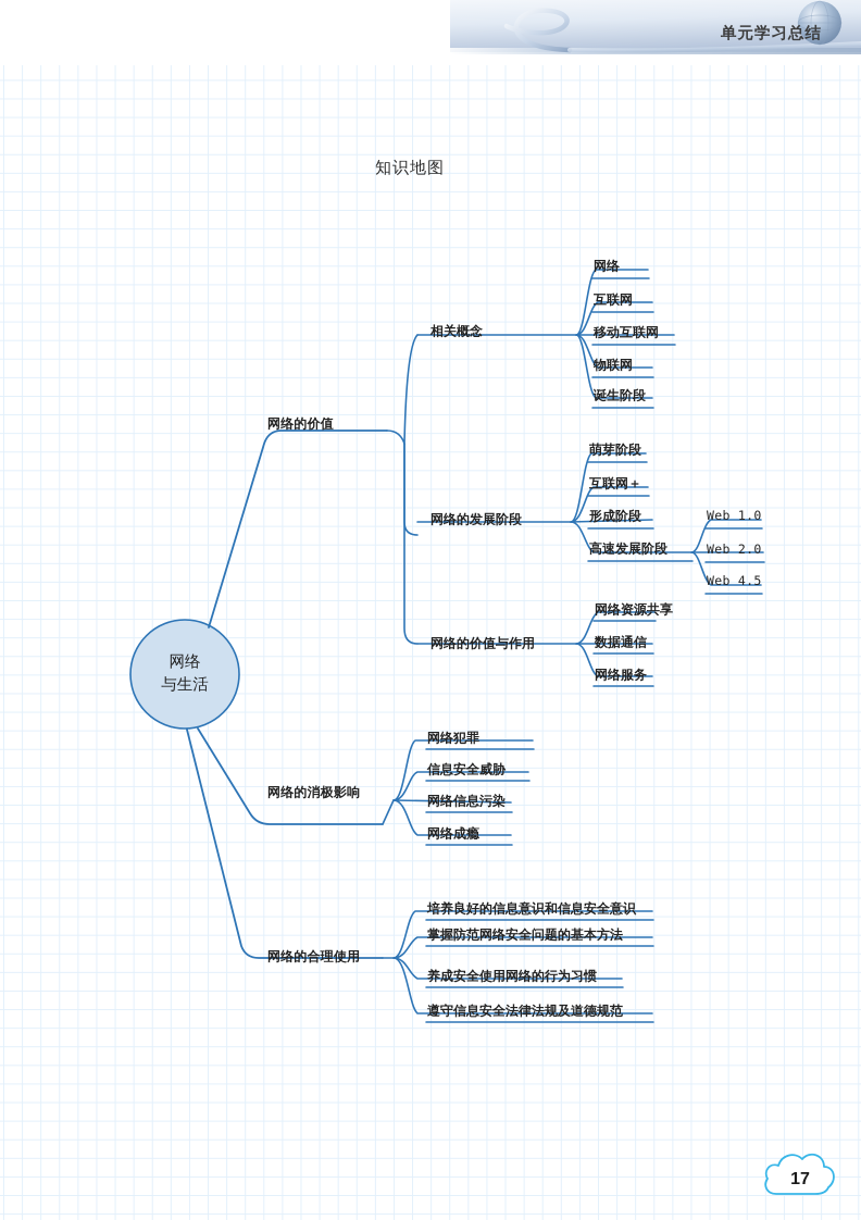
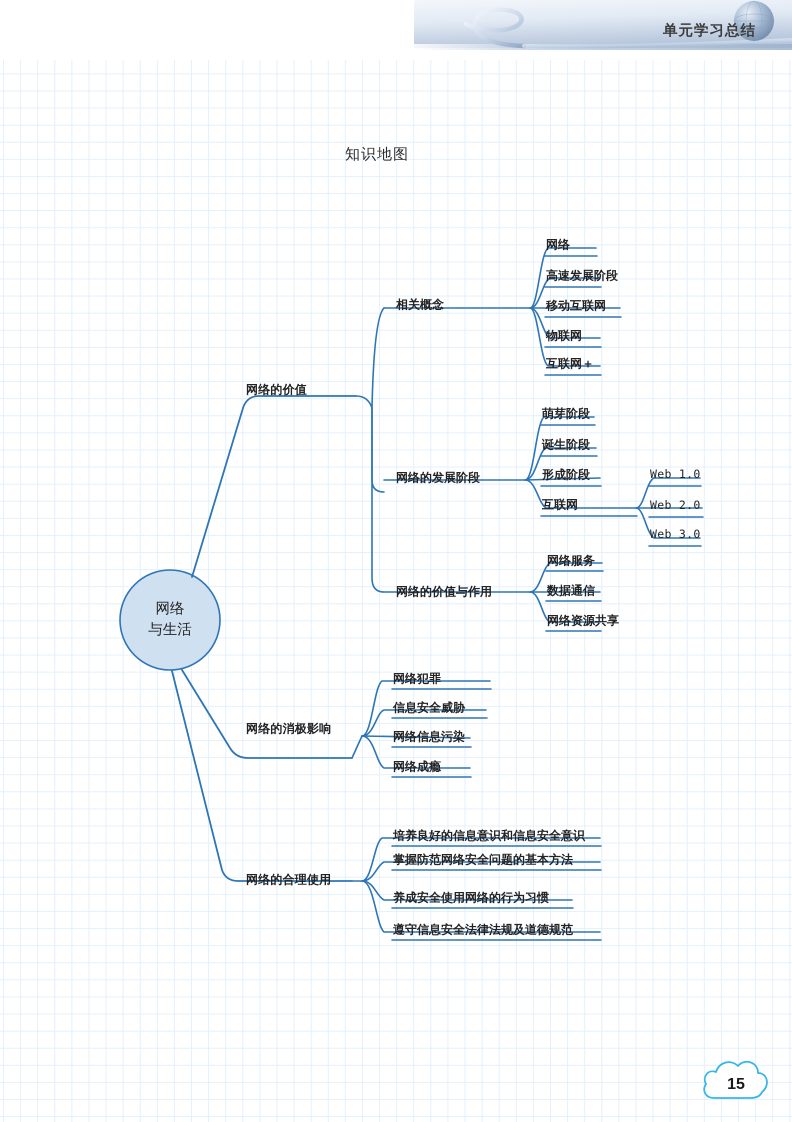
  单元学习总结
  知识地图
  网络
  与生活
  网络的价值
  网络的消极影响
  网络的合理使用
  相关概念
  网络的发展阶段
  网络的价值与作用
  网络
- 互联网
+ 高速发展阶段
  移动互联网
  物联网
- 诞生阶段
+ 互联网＋
  萌芽阶段
- 互联网＋
+ 诞生阶段
  形成阶段
- 高速发展阶段
+ 互联网
  Web 1.0
  Web 2.0
- Web 4.5
+ Web 3.0
- 网络资源共享
+ 网络服务
  数据通信
- 网络服务
+ 网络资源共享
  网络犯罪
  信息安全威胁
  网络信息污染
  网络成瘾
  培养良好的信息意识和信息安全意识
  掌握防范网络安全问题的基本方法
  养成安全使用网络的行为习惯
  遵守信息安全法律法规及道德规范
- 17
+ 15
